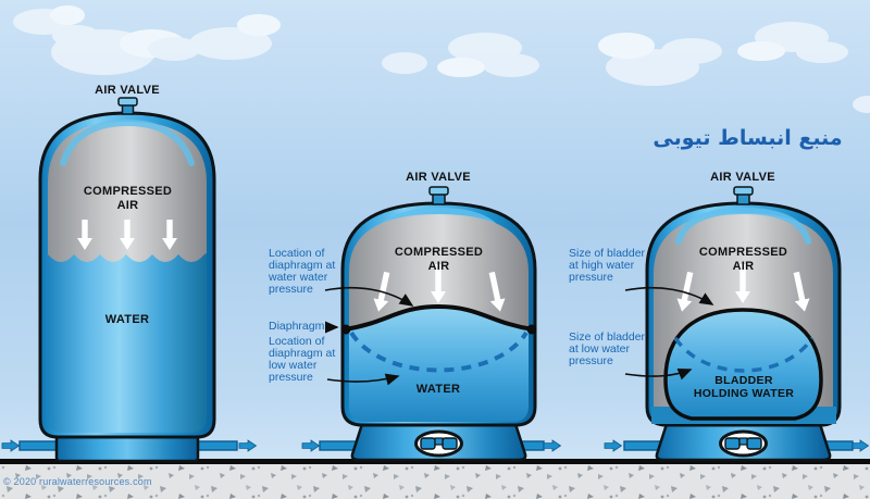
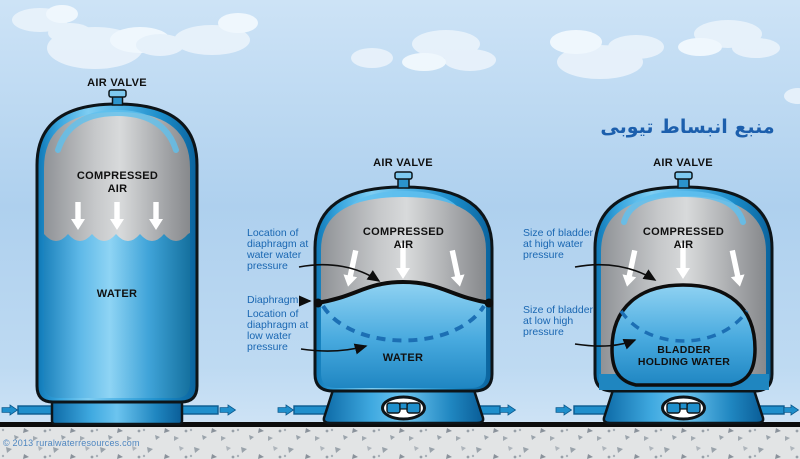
  AIR VALVE
  COMPRESSED AIR
  WATER
  AIR VALVE
  COMPRESSED AIR
  WATER
  Location of diaphragm at water water pressure
  Diaphragm
  Location of diaphragm at low water pressure
  منبع انبساط تیوبی
  AIR VALVE
  COMPRESSED AIR
  BLADDER HOLDING WATER
  Size of bladder at high water pressure
- Size of bladder at low water pressure
+ Size of bladder at low high pressure
- © 2020 ruralwaterresources.com
+ © 2013 ruralwaterresources.com
